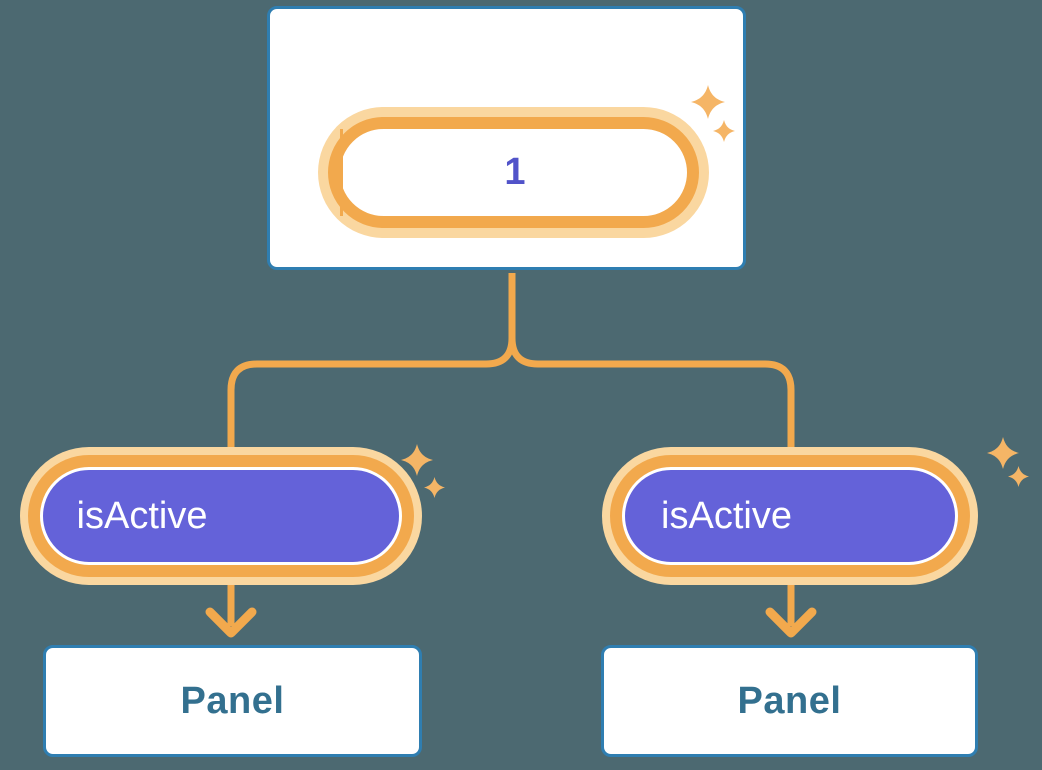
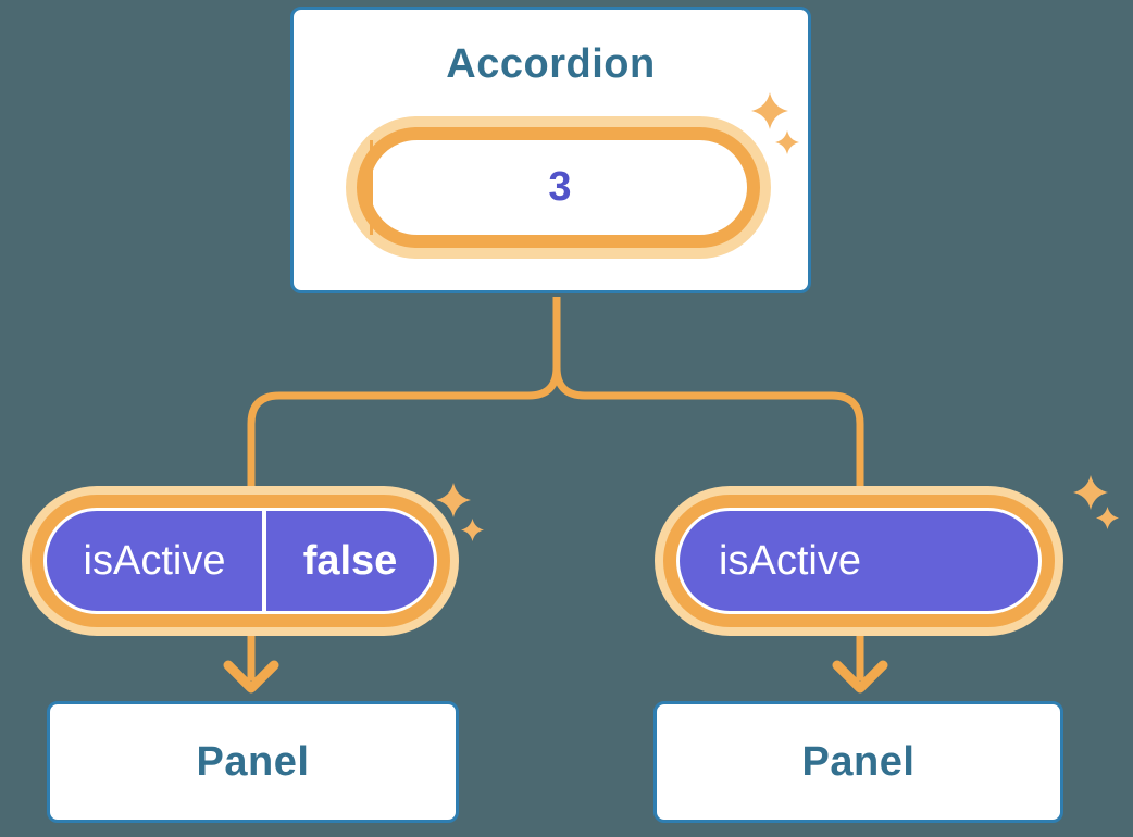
+ Accordion
- 1
+ 3
  isActive
+ false
  isActive
  Panel
  Panel
